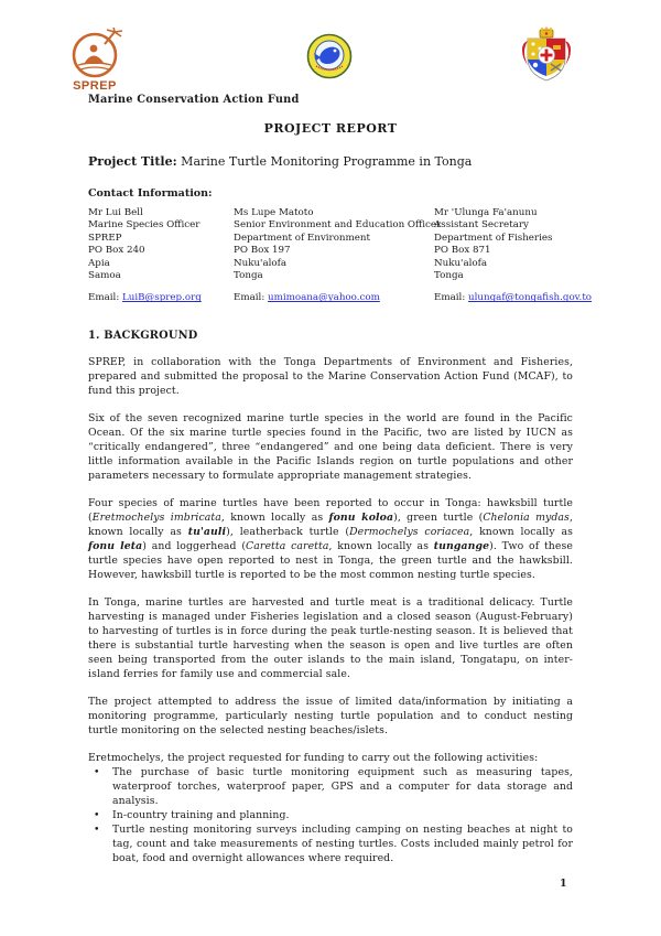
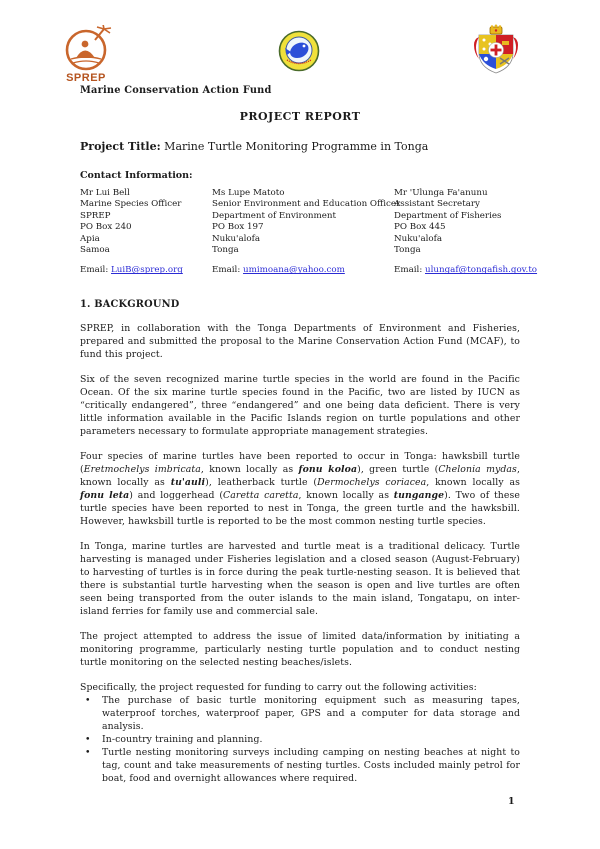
  SPREP
  Marine Conservation Action Fund
  PROJECT REPORT
  Project Title: Marine Turtle Monitoring Programme in Tonga
  Contact Information:
  Mr Lui Bell
  Marine Species Officer
  SPREP
  PO Box 240
  Apia
  Samoa
  Email: LuiB@sprep.org
  Ms Lupe Matoto
  Senior Environment and Education Office
  Department of Environment
  PO Box 197
  Nuku'alofa
  Tonga
  Email: umimoana@yahoo.com
  Mr 'Ulunga Fa'anunu
  Assistant Secretary
  Department of Fisheries
- PO Box 871
+ PO Box 445
  Nuku'alofa
  Tonga
  Email: ulungaf@tongafish.gov.to
  1. BACKGROUND
  SPREP, in collaboration with the Tonga Departments of Environment and Fisheries, prepared and submitted the proposal to the Marine Conservation Action Fund (MCAF), to fund this project.
  Six of the seven recognized marine turtle species in the world are found in the Pacific Ocean. Of the six marine turtle species found in the Pacific, two are listed by IUCN as “critically endangered”, three “endangered” and one being data deficient. There is very little information available in the Pacific Islands region on turtle populations and other parameters necessary to formulate appropriate management strategies.
- Four species of marine turtles have been reported to occur in Tonga: hawksbill turtle (Eretmochelys imbricata, known locally as fonu koloa), green turtle (Chelonia mydas, known locally as tu'auli), leatherback turtle (Dermochelys coriacea, known locally as fonu leta) and loggerhead (Caretta caretta, known locally as tungange). Two of these turtle species have open reported to nest in Tonga, the green turtle and the hawksbill. However, hawksbill turtle is reported to be the most common nesting turtle species.
+ Four species of marine turtles have been reported to occur in Tonga: hawksbill turtle (Eretmochelys imbricata, known locally as fonu koloa), green turtle (Chelonia mydas, known locally as tu'auli), leatherback turtle (Dermochelys coriacea, known locally as fonu leta) and loggerhead (Caretta caretta, known locally as tungange). Two of these turtle species have been reported to nest in Tonga, the green turtle and the hawksbill. However, hawksbill turtle is reported to be the most common nesting turtle species.
  In Tonga, marine turtles are harvested and turtle meat is a traditional delicacy. Turtle harvesting is managed under Fisheries legislation and a closed season (August-February) to harvesting of turtles is in force during the peak turtle-nesting season. It is believed that there is substantial turtle harvesting when the season is open and live turtles are often seen being transported from the outer islands to the main island, Tongatapu, on inter-island ferries for family use and commercial sale.
  The project attempted to address the issue of limited data/information by initiating a monitoring programme, particularly nesting turtle population and to conduct nesting turtle monitoring on the selected nesting beaches/islets.
- Eretmochelys, the project requested for funding to carry out the following activities:
+ Specifically, the project requested for funding to carry out the following activities:
  The purchase of basic turtle monitoring equipment such as measuring tapes, waterproof torches, waterproof paper, GPS and a computer for data storage and analysis.
  In-country training and planning.
  Turtle nesting monitoring surveys including camping on nesting beaches at night to tag, count and take measurements of nesting turtles. Costs included mainly petrol for boat, food and overnight allowances where required.
  1
